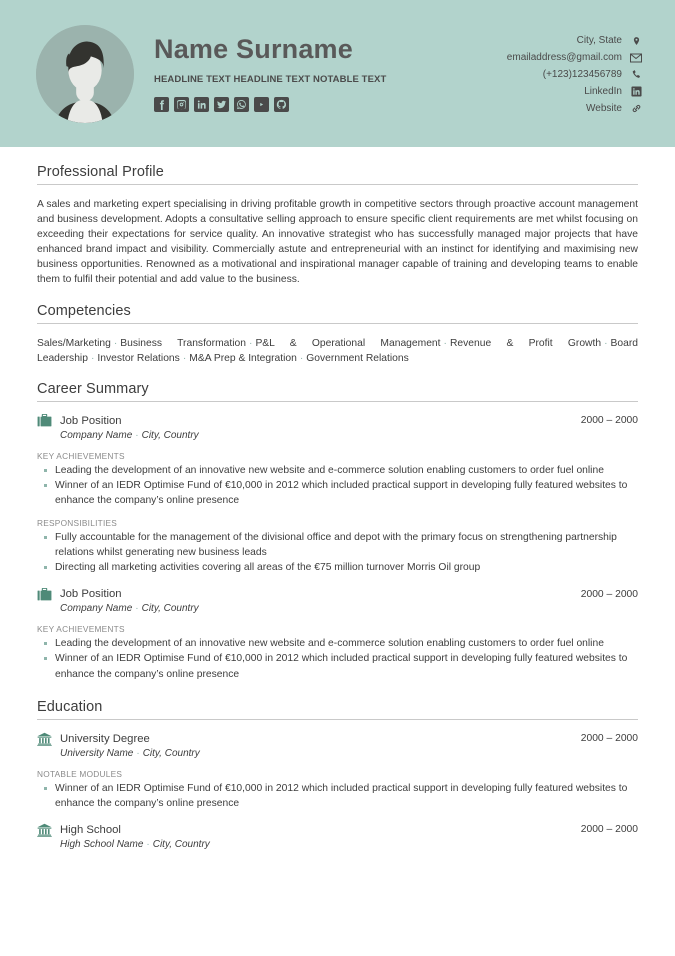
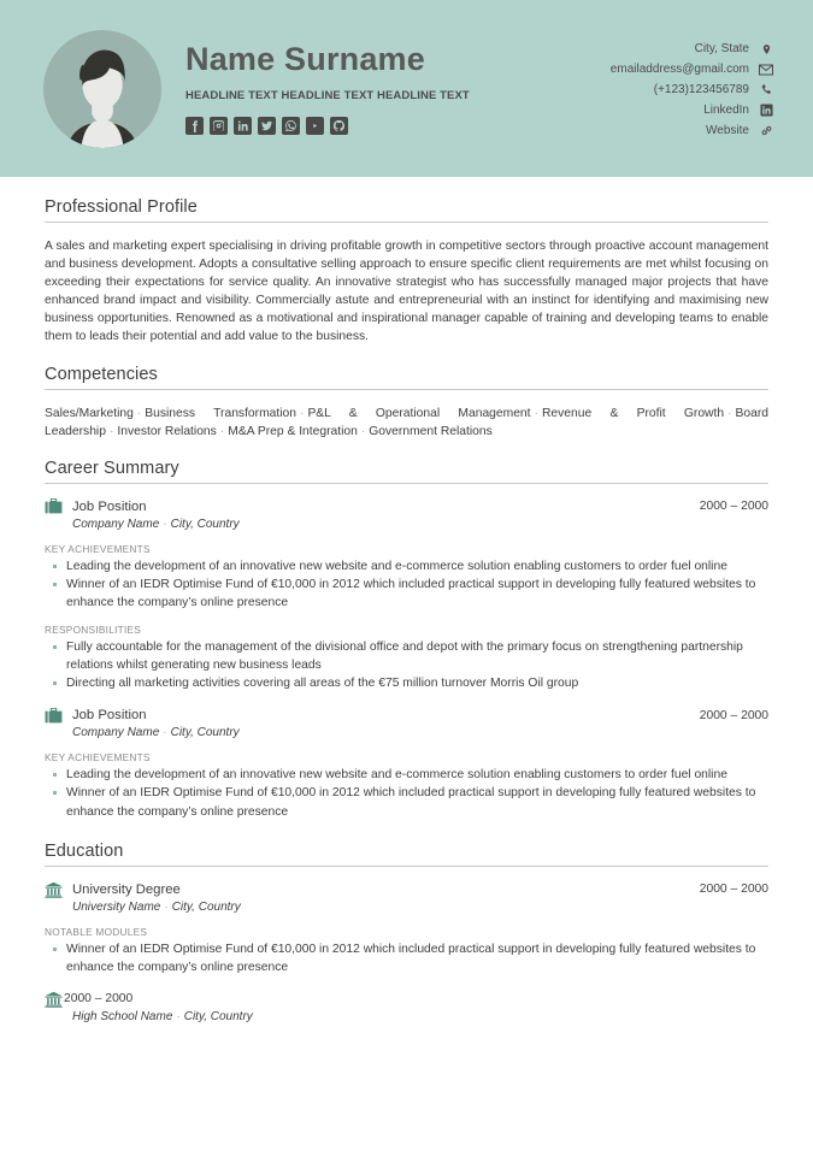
  Name Surname
- HEADLINE TEXT HEADLINE TEXT NOTABLE TEXT
+ HEADLINE TEXT HEADLINE TEXT HEADLINE TEXT
  City, State
  emailaddress@gmail.com
  (+123)123456789
  LinkedIn
  Website
  Professional Profile
- A sales and marketing expert specialising in driving profitable growth in competitive sectors through proactive account management and business development. Adopts a consultative selling approach to ensure specific client requirements are met whilst focusing on exceeding their expectations for service quality. An innovative strategist who has successfully managed major projects that have enhanced brand impact and visibility. Commercially astute and entrepreneurial with an instinct for identifying and maximising new business opportunities. Renowned as a motivational and inspirational manager capable of training and developing teams to enable them to fulfil their potential and add value to the business.
+ A sales and marketing expert specialising in driving profitable growth in competitive sectors through proactive account management and business development. Adopts a consultative selling approach to ensure specific client requirements are met whilst focusing on exceeding their expectations for service quality. An innovative strategist who has successfully managed major projects that have enhanced brand impact and visibility. Commercially astute and entrepreneurial with an instinct for identifying and maximising new business opportunities. Renowned as a motivational and inspirational manager capable of training and developing teams to enable them to leads their potential and add value to the business.
  Competencies
  Sales/Marketing · Business Transformation · P&L & Operational Management · Revenue & Profit Growth · Board Leadership · Investor Relations · M&A Prep & Integration · Government Relations
  Career Summary
  Job Position
  2000 – 2000
  Company Name · City, Country
  KEY ACHIEVEMENTS
  Leading the development of an innovative new website and e-commerce solution enabling customers to order fuel online
  Winner of an IEDR Optimise Fund of €10,000 in 2012 which included practical support in developing fully featured websites to enhance the company’s online presence
  RESPONSIBILITIES
  Fully accountable for the management of the divisional office and depot with the primary focus on strengthening partnership relations whilst generating new business leads
  Directing all marketing activities covering all areas of the €75 million turnover Morris Oil group
  Job Position
  2000 – 2000
  Company Name · City, Country
  KEY ACHIEVEMENTS
  Leading the development of an innovative new website and e-commerce solution enabling customers to order fuel online
  Winner of an IEDR Optimise Fund of €10,000 in 2012 which included practical support in developing fully featured websites to enhance the company’s online presence
  Education
  University Degree
  2000 – 2000
  University Name · City, Country
  NOTABLE MODULES
  Winner of an IEDR Optimise Fund of €10,000 in 2012 which included practical support in developing fully featured websites to enhance the company’s online presence
- High School
  2000 – 2000
  High School Name · City, Country
